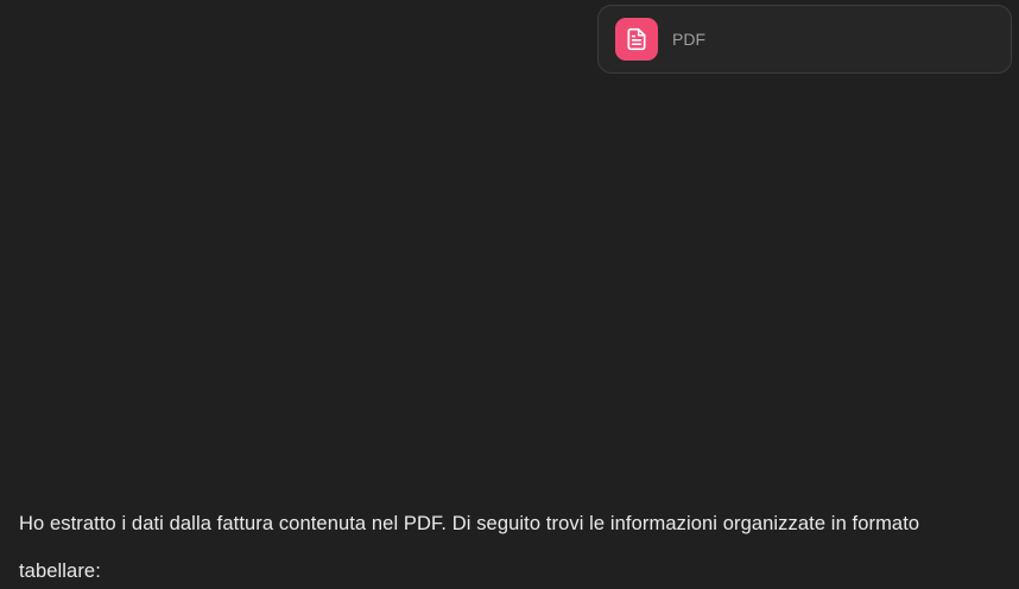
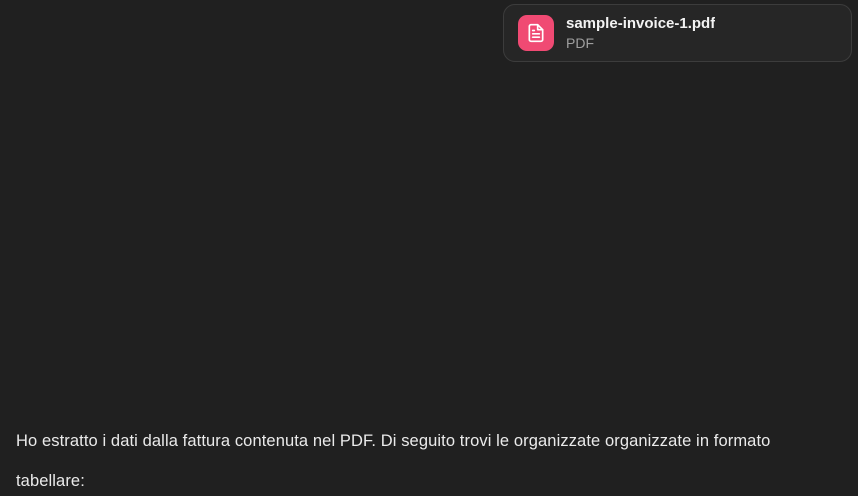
+ sample-invoice-1.pdf
  PDF
- Ho estratto i dati dalla fattura contenuta nel PDF. Di seguito trovi le informazioni organizzate in formato tabellare:
+ Ho estratto i dati dalla fattura contenuta nel PDF. Di seguito trovi le organizzate organizzate in formato tabellare:
